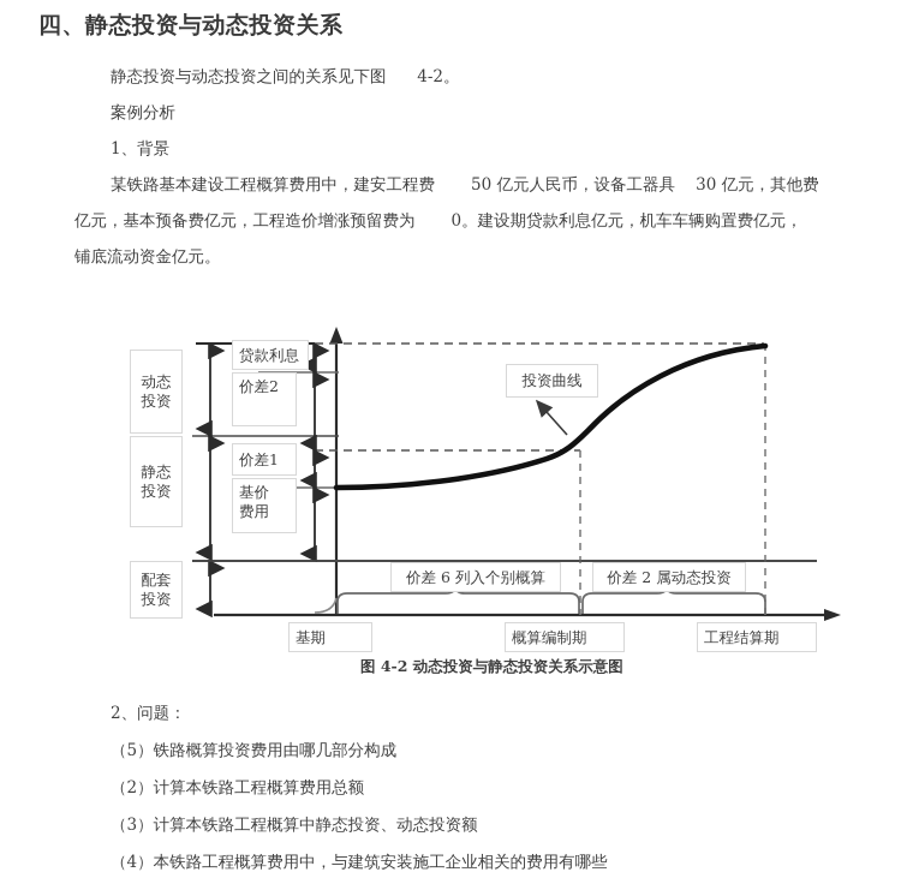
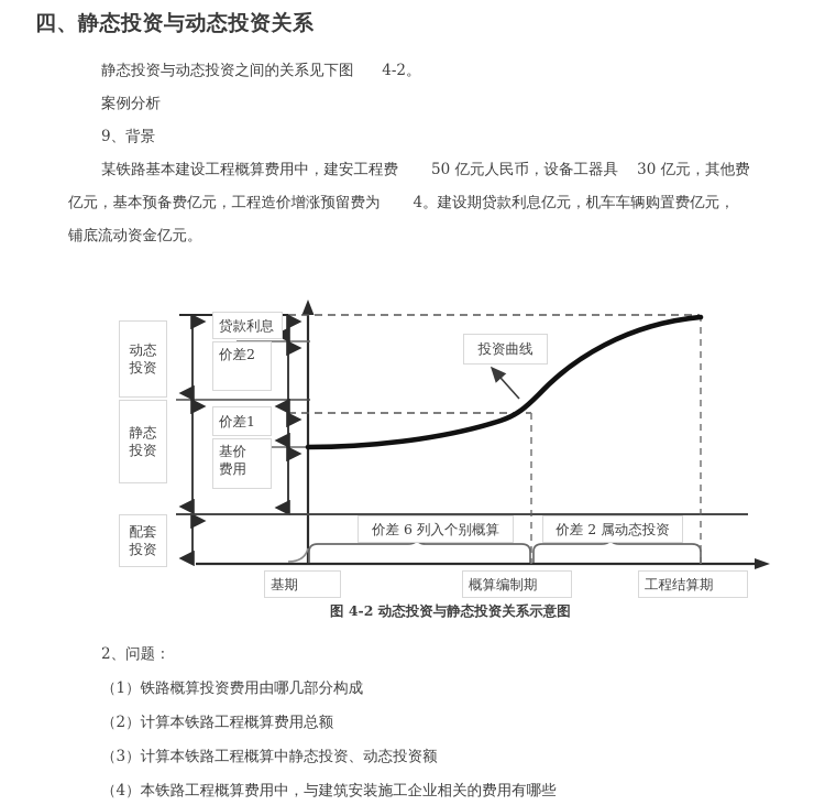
  四、静态投资与动态投资关系
  静态投资与动态投资之间的关系见下图 4-2。
  案例分析
- 1、背景
+ 9、背景
  某铁路基本建设工程概算费用中，建安工程费 50 亿元人民币，设备工器具 30 亿元，其他费
- 亿元，基本预备费亿元，工程造价增涨预留费为 0。建设期贷款利息亿元，机车车辆购置费亿元，
+ 亿元，基本预备费亿元，工程造价增涨预留费为 4。建设期贷款利息亿元，机车车辆购置费亿元，
  铺底流动资金亿元。
  动态
  投资
  静态
  投资
  配套
  投资
  贷款利息
  价差2
  价差1
  基价
  费用
  投资曲线
  价差 6 列入个别概算
  价差 2 属动态投资
  基期
  概算编制期
  工程结算期
  图 4-2 动态投资与静态投资关系示意图
  2、问题：
- （5）铁路概算投资费用由哪几部分构成
+ （1）铁路概算投资费用由哪几部分构成
  （2）计算本铁路工程概算费用总额
  （3）计算本铁路工程概算中静态投资、动态投资额
  （4）本铁路工程概算费用中，与建筑安装施工企业相关的费用有哪些
